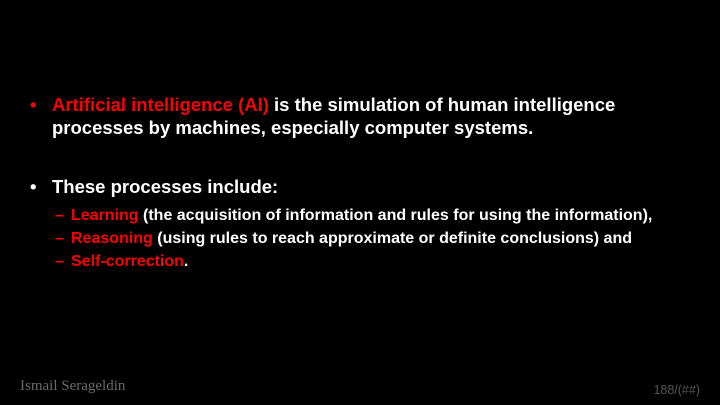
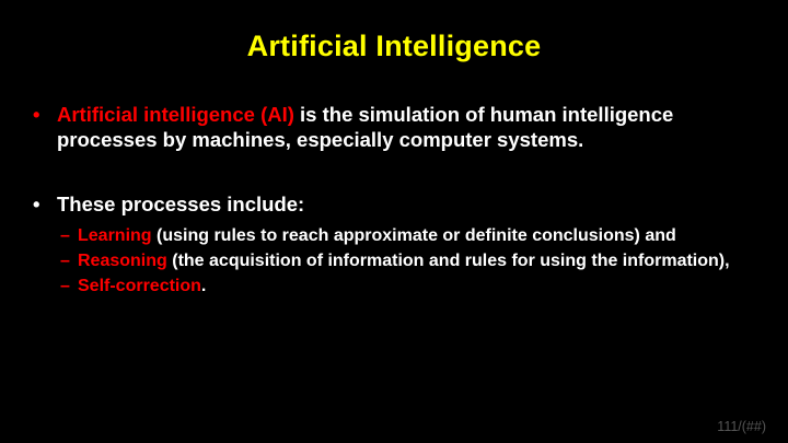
+ Artificial Intelligence
  •
  Artificial intelligence (AI) is the simulation of human intelligence processes by machines, especially computer systems.
  •
  These processes include:
  –
- Learning (the acquisition of information and rules for using the information),
+ Learning (using rules to reach approximate or definite conclusions) and
  –
- Reasoning (using rules to reach approximate or definite conclusions) and
+ Reasoning (the acquisition of information and rules for using the information),
  –
  Self-correction.
- Ismail Serageldin
- 188/(##)
+ 111/(##)
